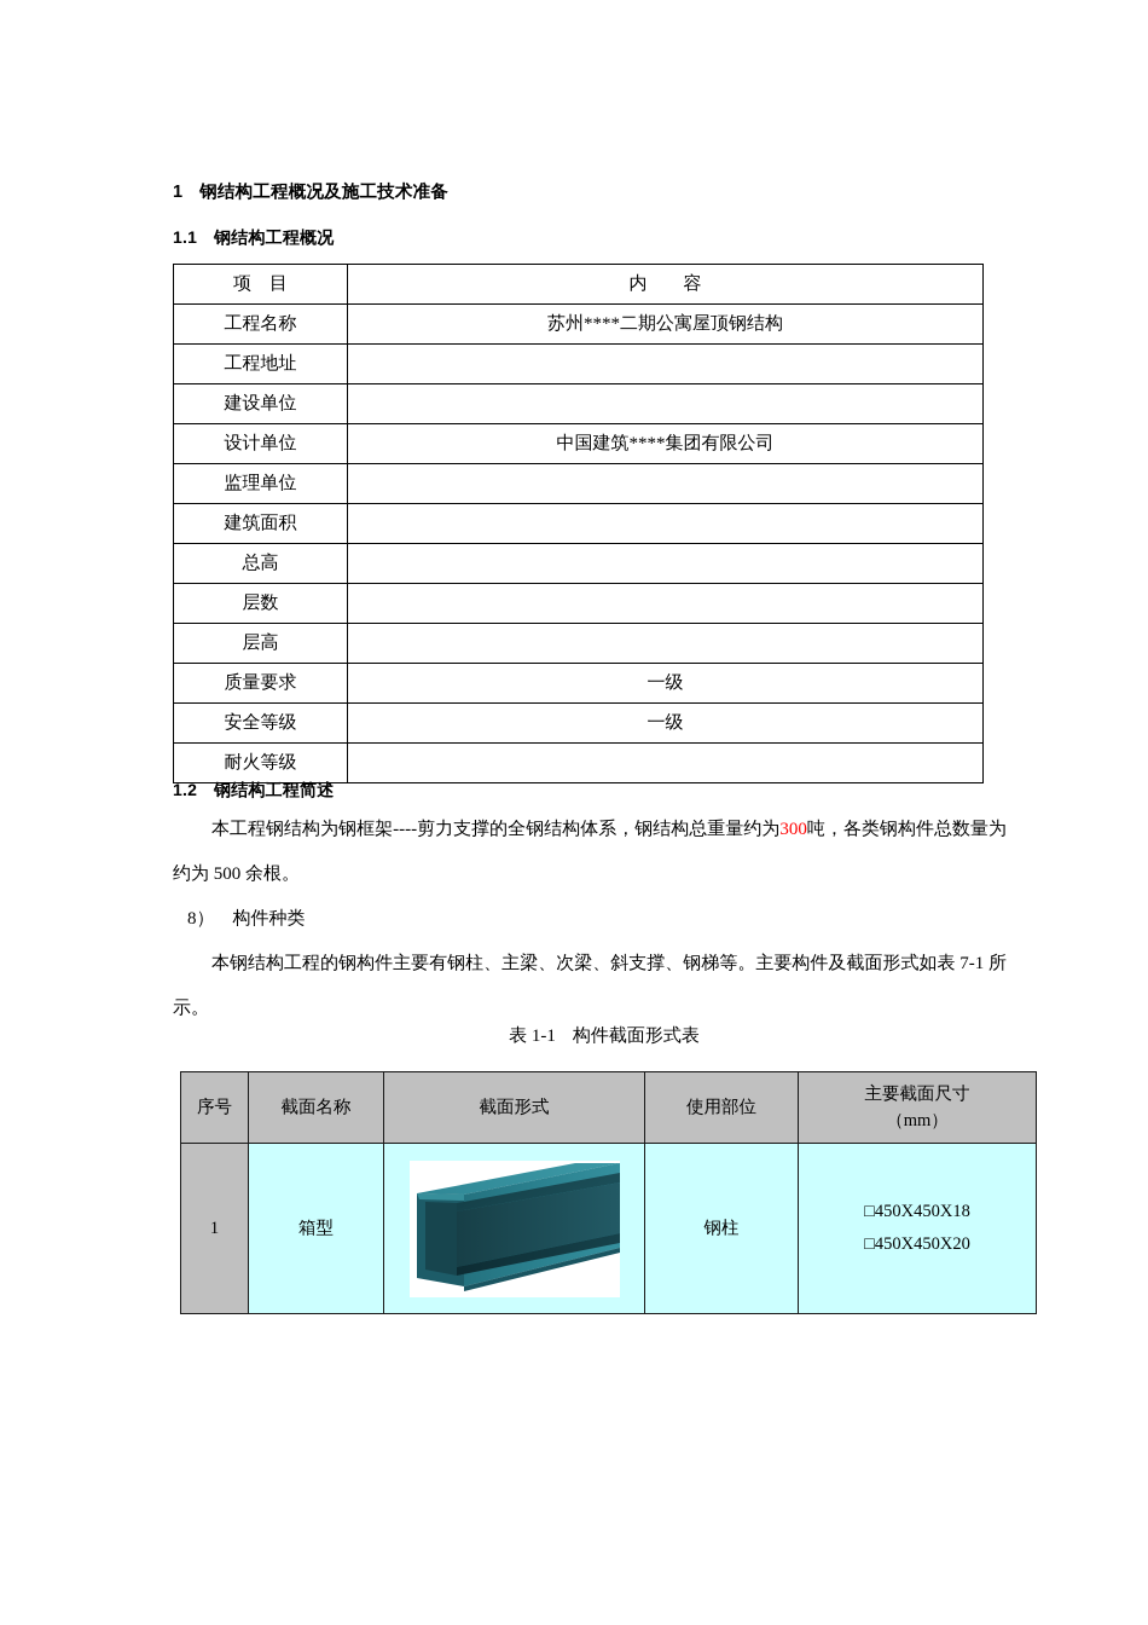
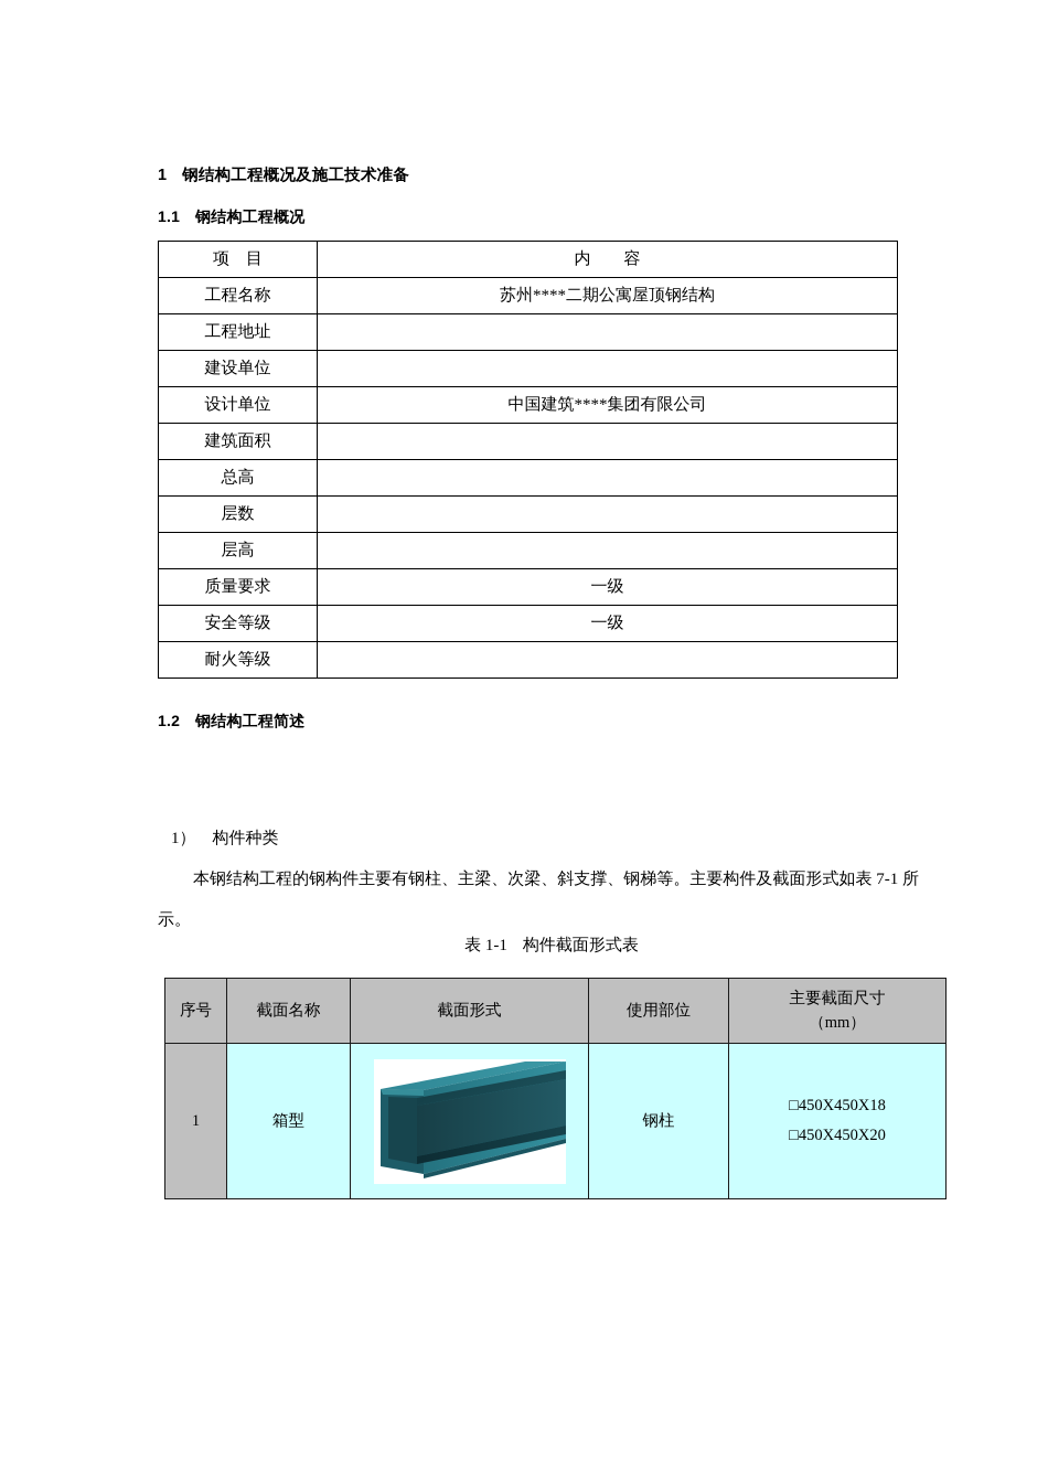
  1 钢结构工程概况及施工技术准备
  1.1 钢结构工程概况
  项 目	内 容
  工程名称	苏州****二期公寓屋顶钢结构
  工程地址
  建设单位
  设计单位	中国建筑****集团有限公司
- 监理单位
  建筑面积
  总高
  层数
  层高
  质量要求	一级
  安全等级	一级
  耐火等级
  1.2 钢结构工程简述
- 本工程钢结构为钢框架----剪力支撑的全钢结构体系，钢结构总重量约为300吨，各类钢构件总数量为约为 500 余根。
- 8） 构件种类
+ 1） 构件种类
  本钢结构工程的钢构件主要有钢柱、主梁、次梁、斜支撑、钢梯等。主要构件及截面形式如表 7-1 所示。
  表 1-1 构件截面形式表
  序号	截面名称	截面形式	使用部位	主要截面尺寸 （mm）
  1	箱型		钢柱	□450X450X18 □450X450X20
